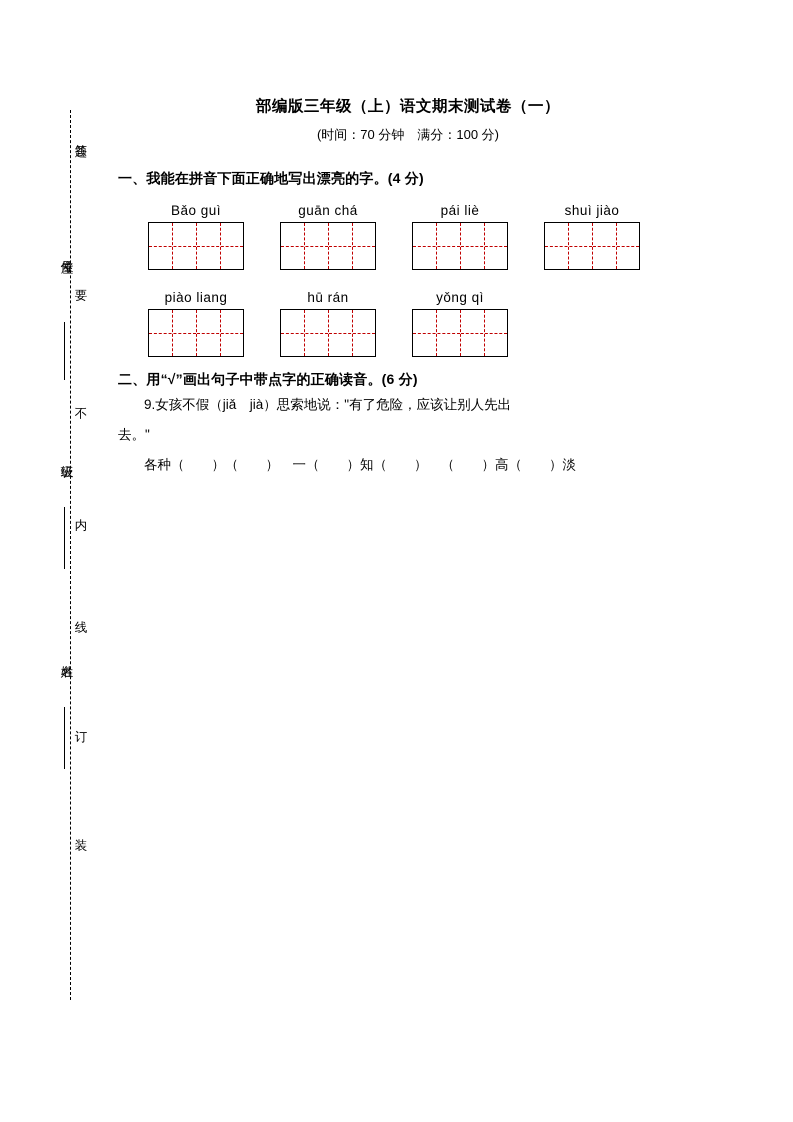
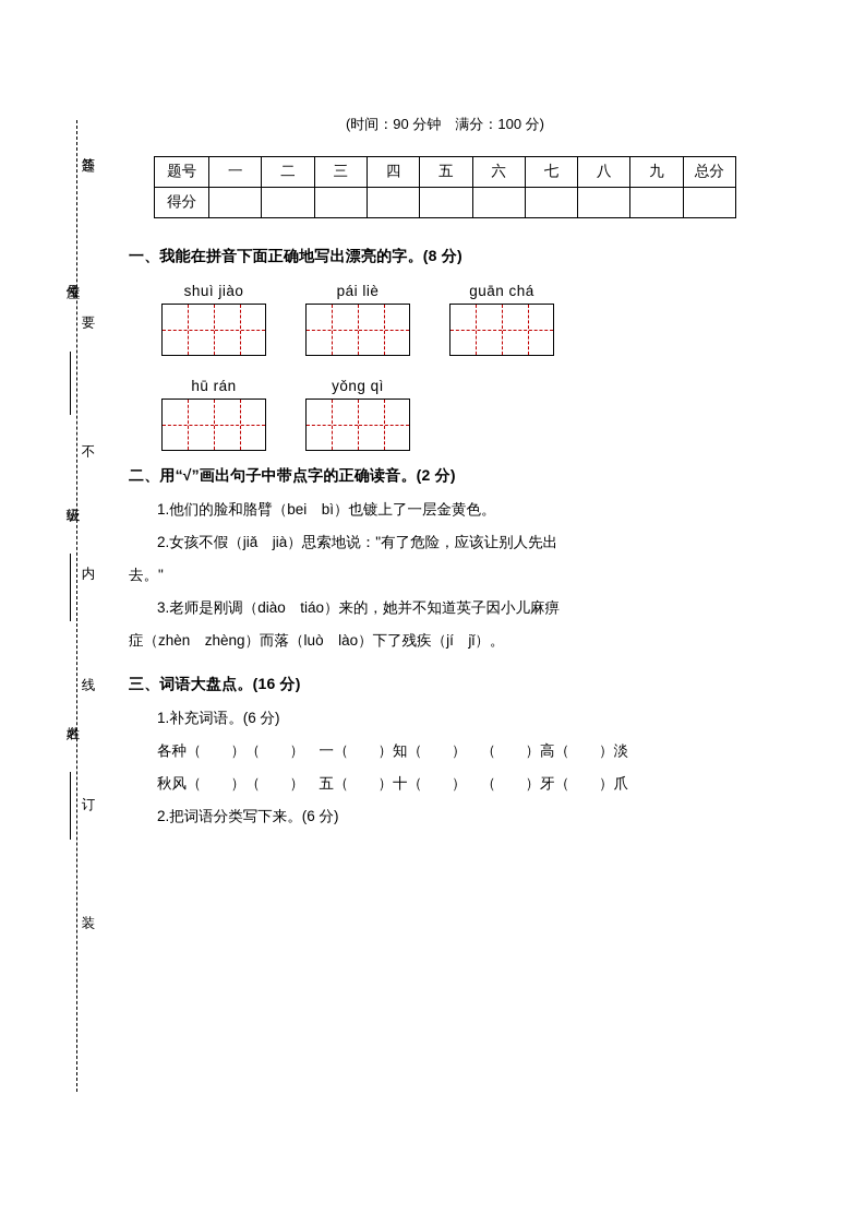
- 部编版三年级（上）语文期末测试卷（一）
- (时间：70 分钟 满分：100 分)
+ (时间：90 分钟 满分：100 分)
+ 题号	一	二	三	四	五	六	七	八	九	总分
+ 得分
- 一、我能在拼音下面正确地写出漂亮的字。(4 分)
+ 一、我能在拼音下面正确地写出漂亮的字。(8 分)
- Bǎo guì
- guān chá
+ shuì jiào
  pái liè
- shuì jiào
+ guān chá
- piào liang
  hū rán
  yǒng qì
- 二、用“√”画出句子中带点字的正确读音。(6 分)
+ 二、用“√”画出句子中带点字的正确读音。(2 分)
+ 1.他们的脸和胳臂（bei bì）也镀上了一层金黄色。
- 9.女孩不假（jiǎ jià）思索地说："有了危险，应该让别人先出
+ 2.女孩不假（jiǎ jià）思索地说："有了危险，应该让别人先出
  去。"
+ 3.老师是刚调（diào tiáo）来的，她并不知道英子因小儿麻痹
+ 症（zhèn zhèng）而落（luò lào）下了残疾（jí jǐ）。
+ 三、词语大盘点。(16 分)
+ 1.补充词语。(6 分)
  各种（ ）（ ） 一（ ）知（ ） （ ）高（ ）淡
+ 秋风（ ）（ ） 五（ ）十（ ） （ ）牙（ ）爪
+ 2.把词语分类写下来。(6 分)
